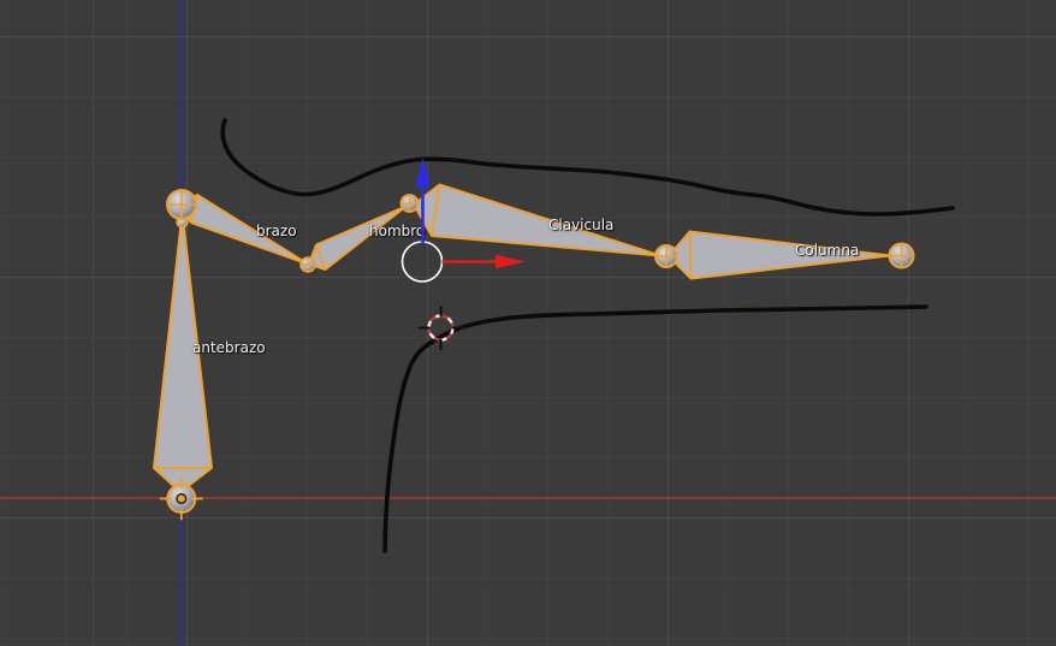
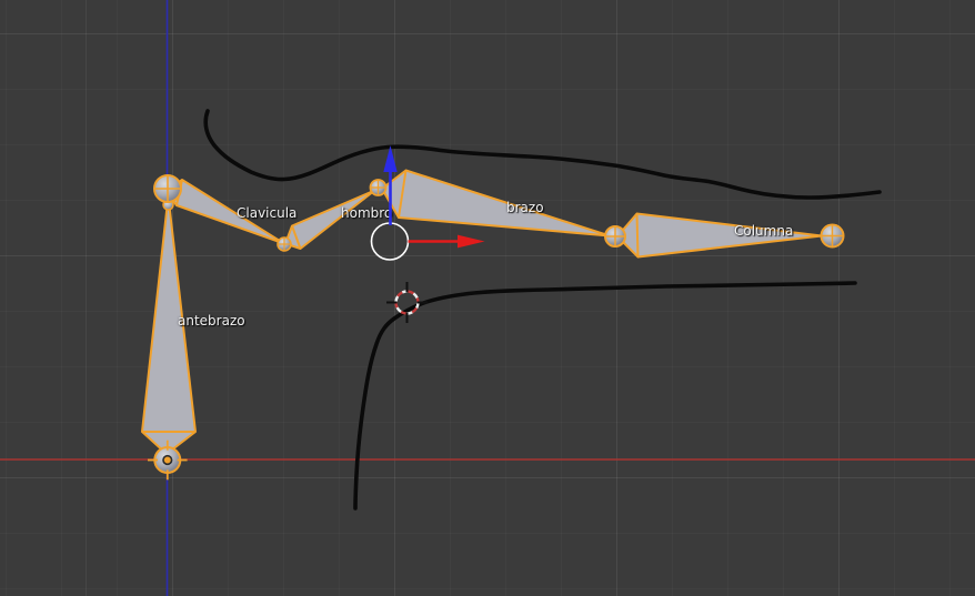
  antebrazo
- brazo
+ Clavicula
  hombro
- Clavicula
+ brazo
  Columna
